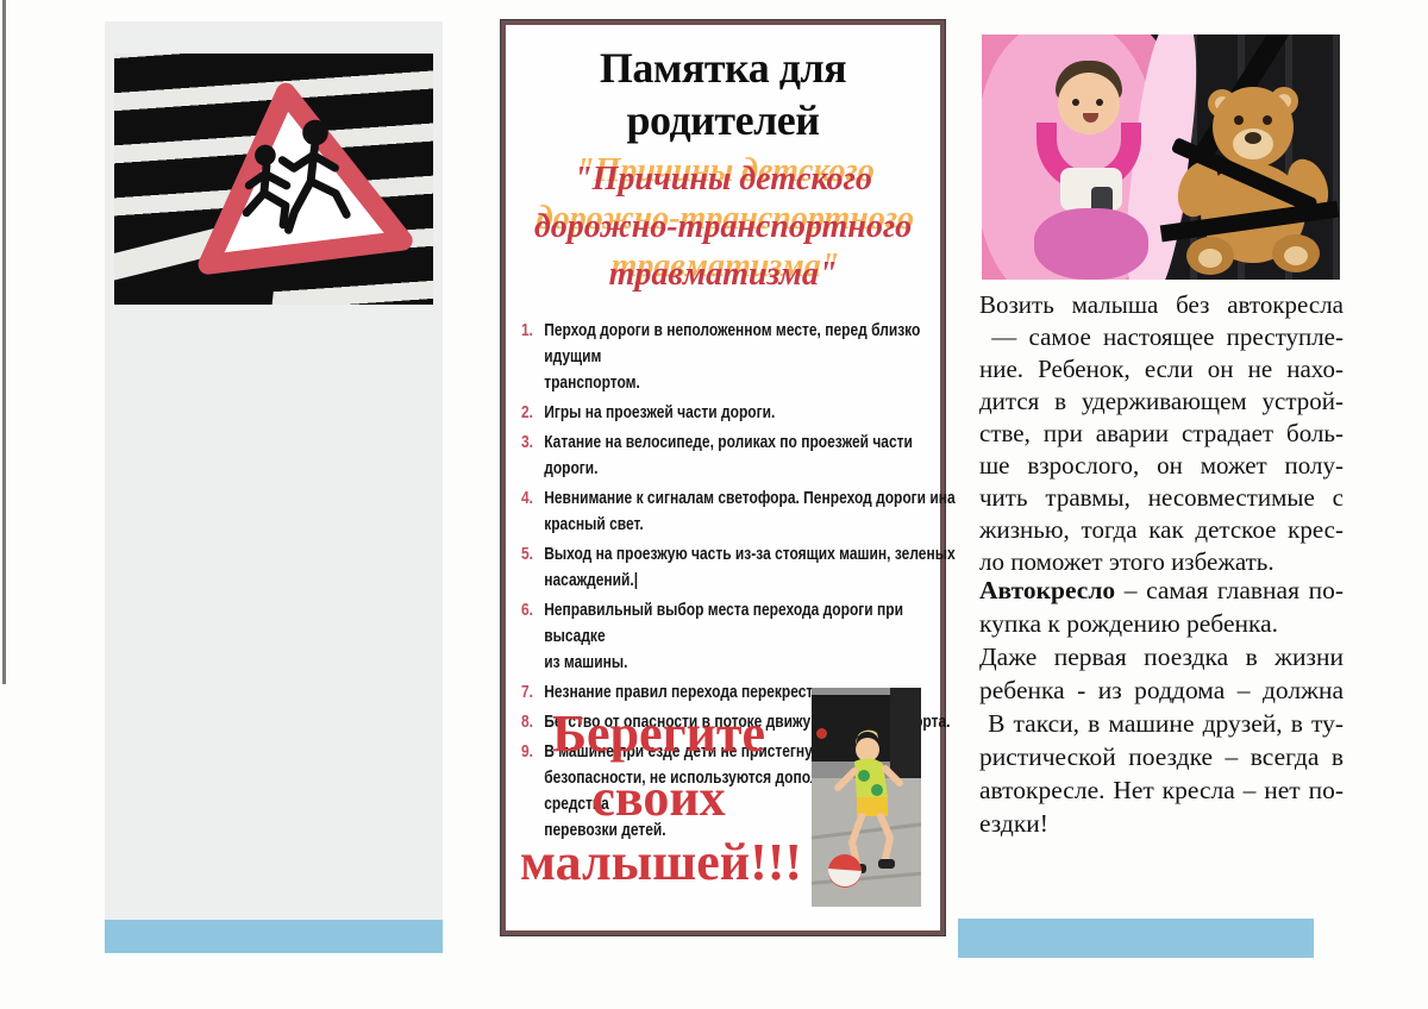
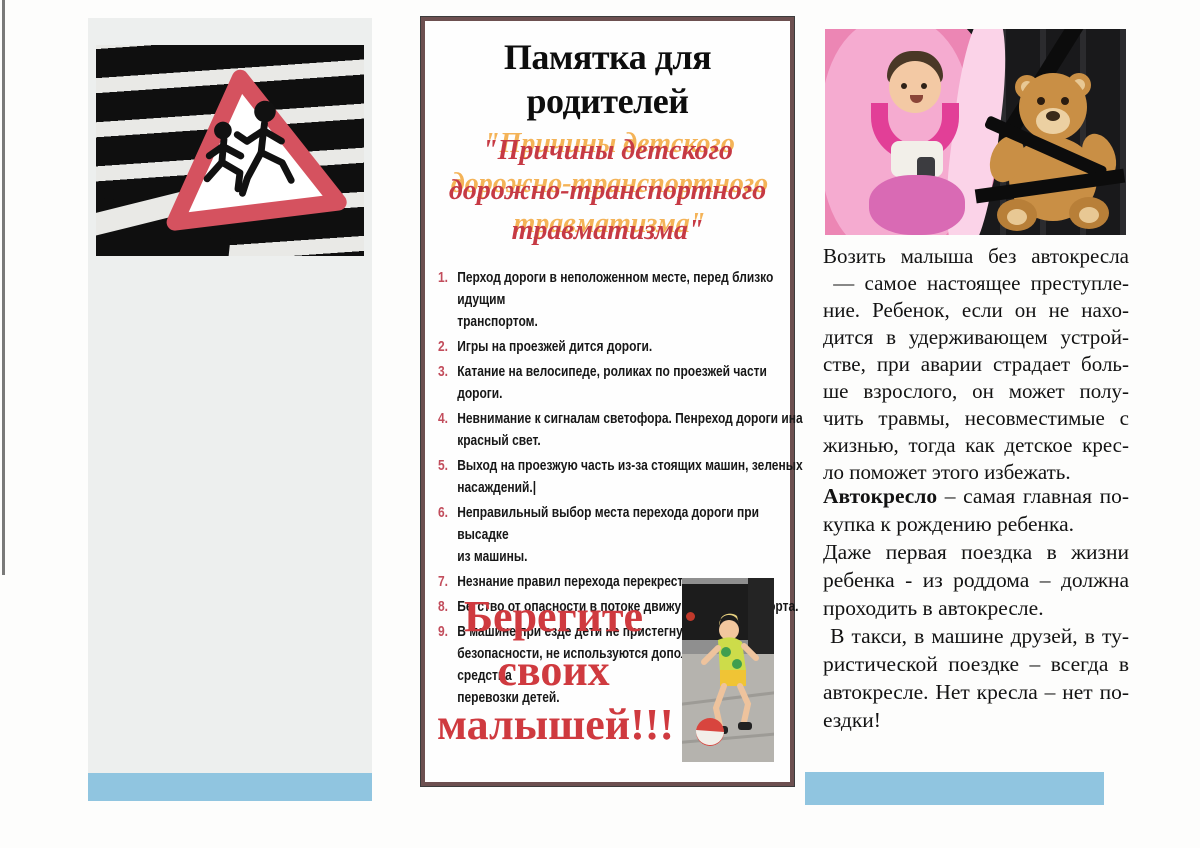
  Памятка для родителей
  "Причины детского
  дорожно-транспортного
  травматизма"
  1.
  Перход дороги в неположенном месте, перед близко идущим
  транспортом.
  2.
- Игры на проезжей части дороги.
+ Игры на проезжей дится дороги.
  3.
  Катание на велосипеде, роликах по проезжей части дороги.
  4.
  Невнимание к сигналам светофора. Пенреход дороги ина
  красный свет.
  5.
  Выход на проезжую часть из-за стоящих машин, зеленых
  насаждений.|
  6.
  Неправильный выбор места перехода дороги при высадке
  из машины.
  7.
  Незнание правил перехода перекрест
  8.
  Бегство от опасности в потоке движурта.
  9.
  В машине при езде дети не пристегну
  безопасности, не используются допо средства
  перевозки детей.
  Берегите
  своих
  малышей!!!
  Возить малыша без автокресла
  — самое настоящее преступле-
  ние. Ребенок, если он не нахо-
  дится в удерживающем устрой-
  стве, при аварии страдает боль-
  ше взрослого, он может полу-
  чить травмы, несовместимые с
  жизнью, тогда как детское крес-
  ло поможет этого избежать.
  Автокресло – самая главная по-
  купка к рождению ребенка.
  Даже первая поездка в жизни
  ребенка - из роддома – должна
+ проходить в автокресле.
  В такси, в машине друзей, в ту-
  ристической поездке – всегда в
  автокресле. Нет кресла – нет по-
  ездки!
